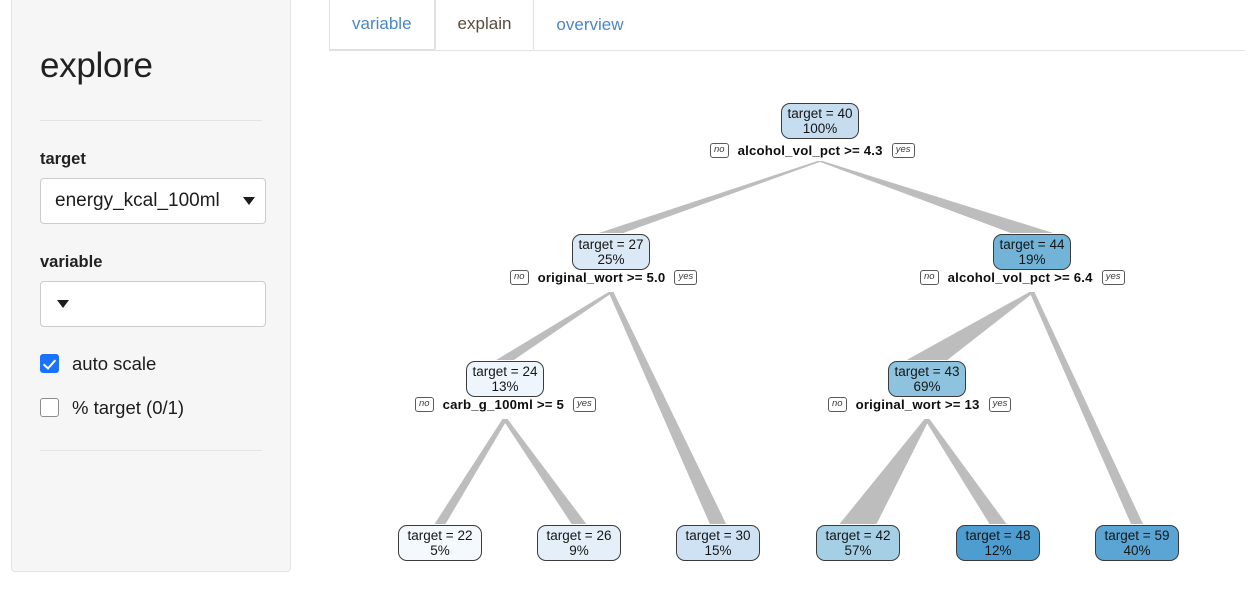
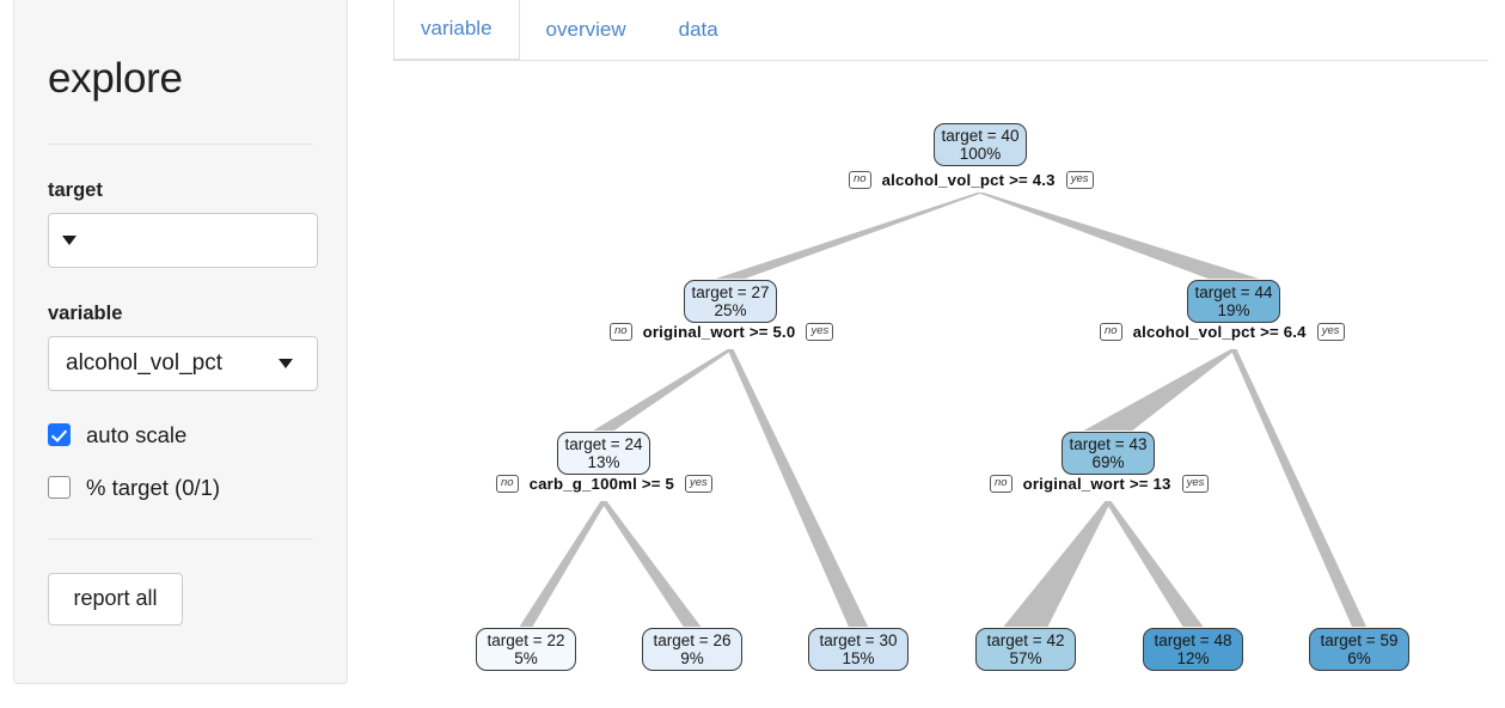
  explore
  target
- energy_kcal_100ml
  variable
+ alcohol_vol_pct
  auto scale
  % target (0/1)
+ report all
  variable
- explain
  overview
+ data
  target = 40
  100%
  target = 27
  25%
  target = 44
  19%
  target = 24
  13%
  target = 43
  69%
  target = 22
  5%
  target = 26
  9%
  target = 30
  15%
  target = 42
  57%
  target = 48
  12%
  target = 59
- 40%
+ 6%
  no
  alcohol_vol_pct >= 4.3
  yes
  no
  original_wort >= 5.0
  yes
  no
  alcohol_vol_pct >= 6.4
  yes
  no
  carb_g_100ml >= 5
  yes
  no
  original_wort >= 13
  yes
